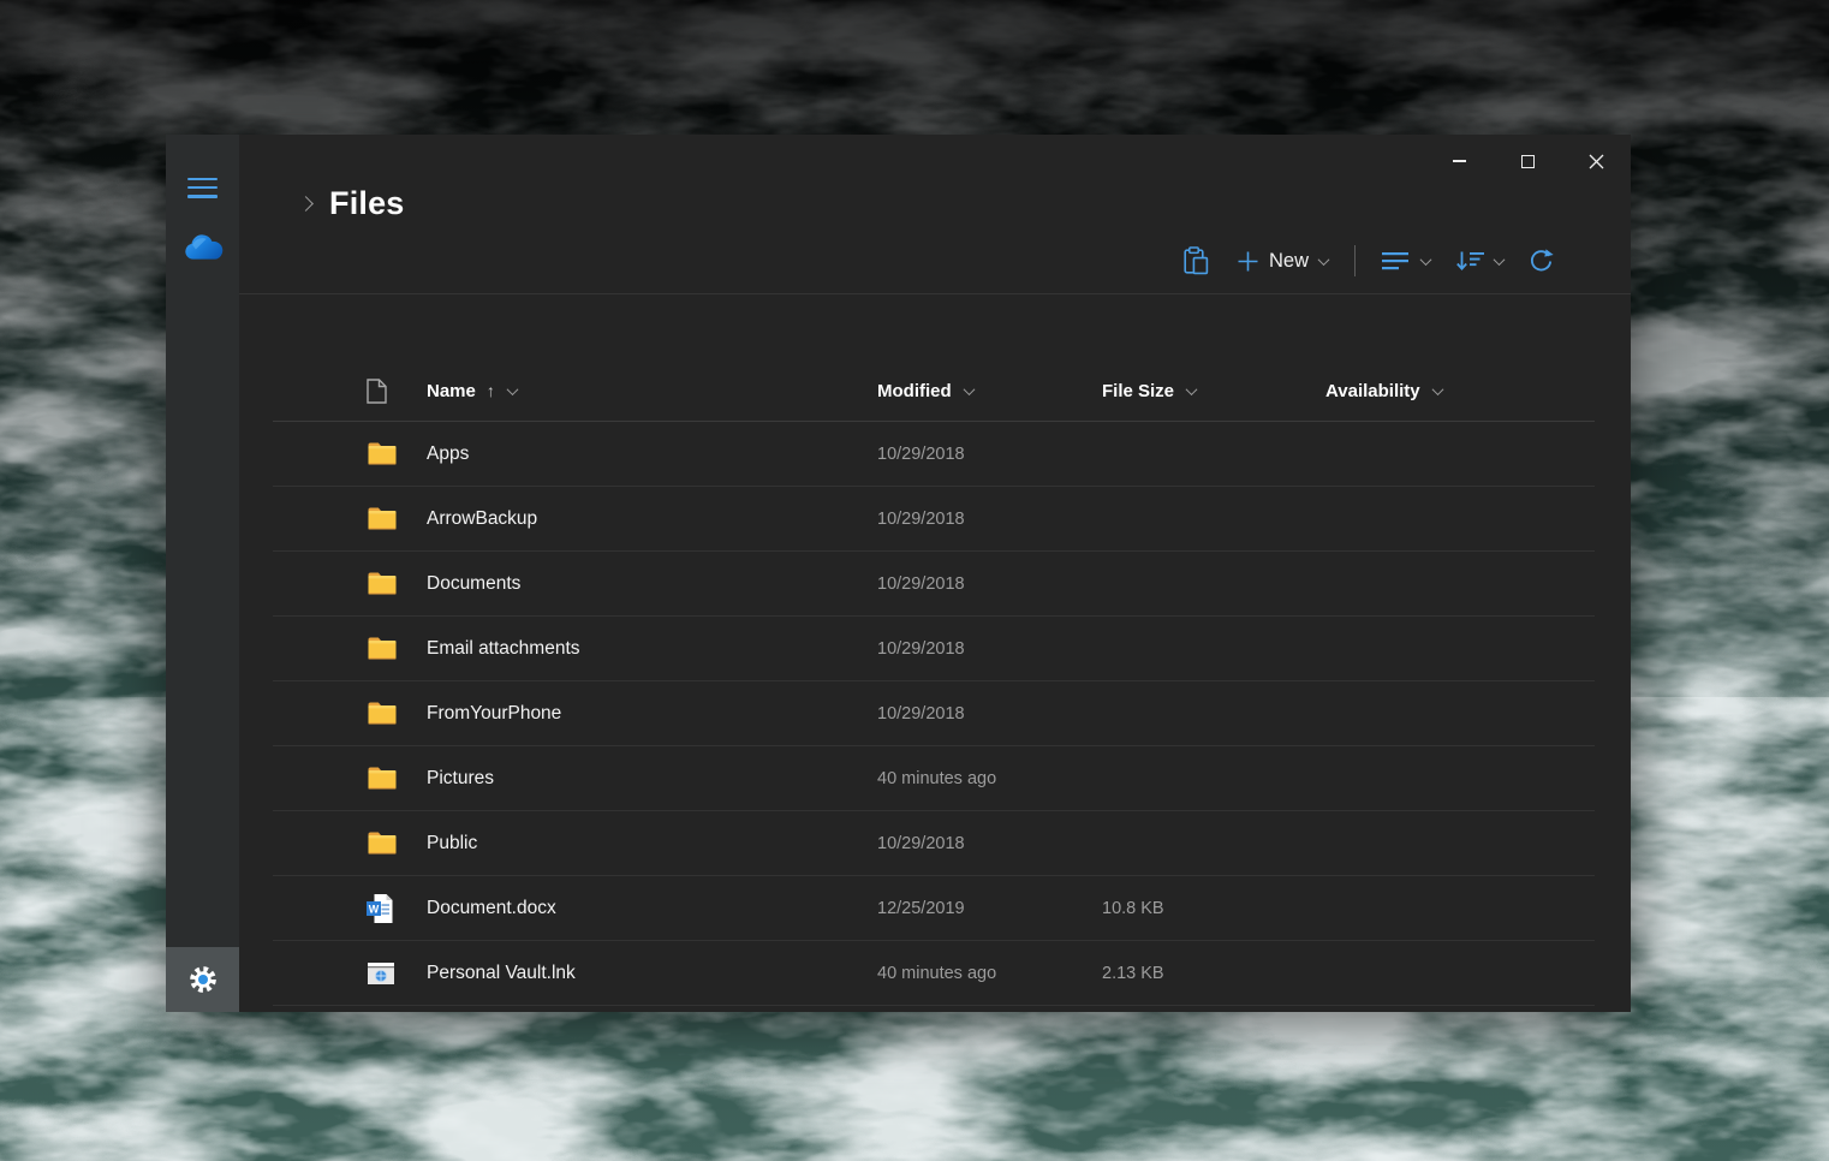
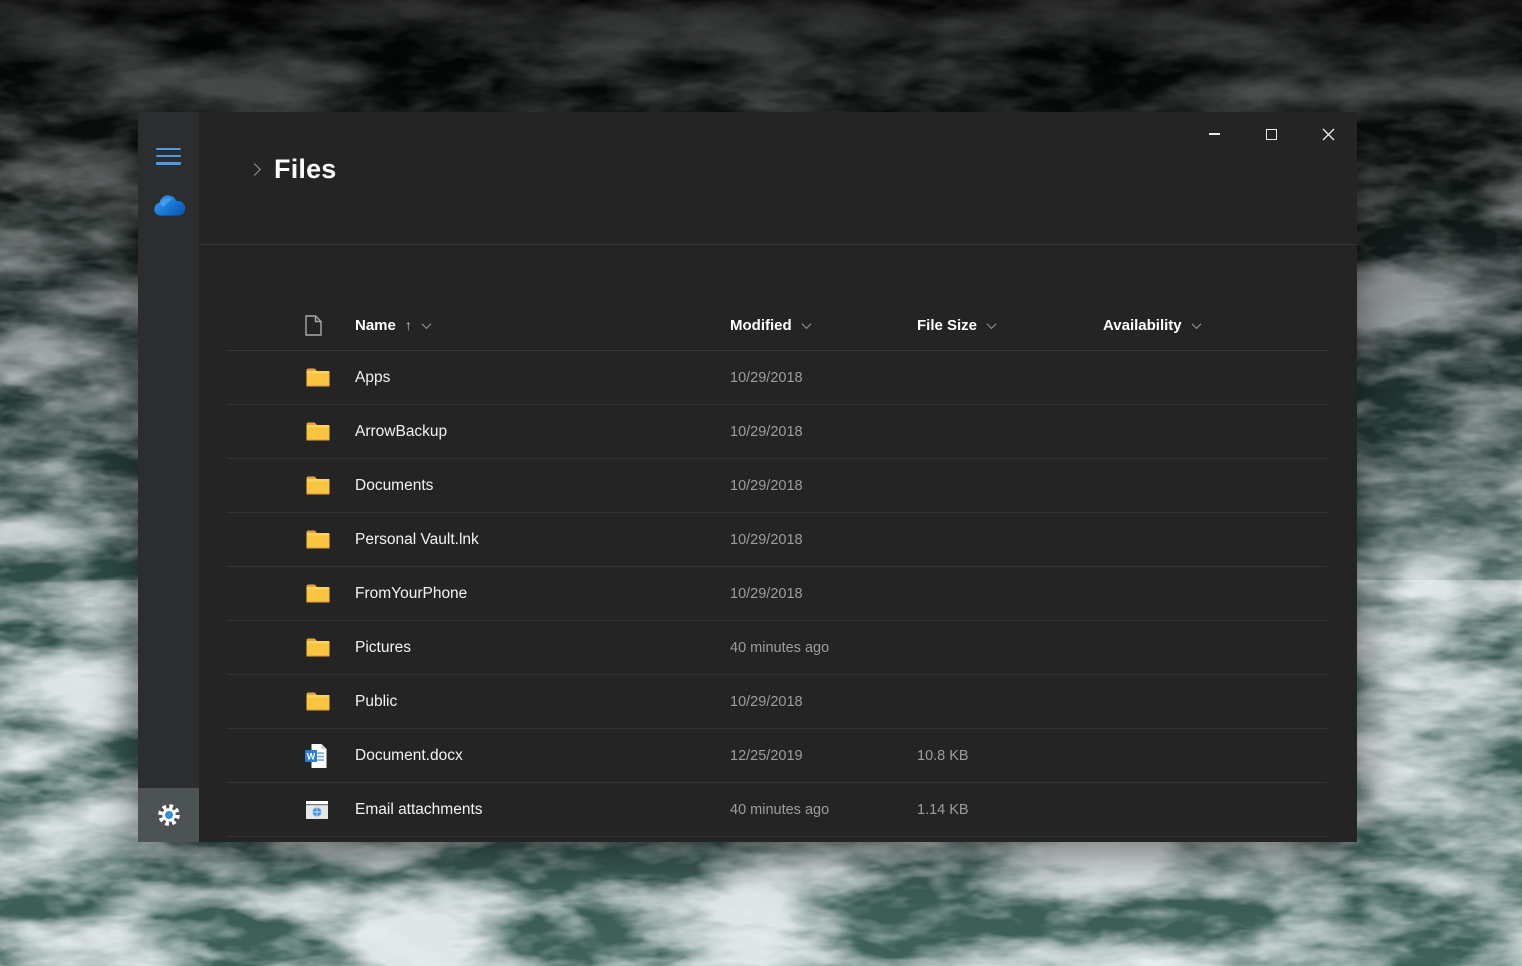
  Files
- New
  Name
  ↑
  Modified
  File Size
  Availability
  Apps
  10/29/2018
  ArrowBackup
  10/29/2018
  Documents
  10/29/2018
- Email attachments
+ Personal Vault.lnk
  10/29/2018
  FromYourPhone
  10/29/2018
  Pictures
  40 minutes ago
  Public
  10/29/2018
  W
  Document.docx
  12/25/2019
  10.8 KB
- Personal Vault.lnk
+ Email attachments
  40 minutes ago
- 2.13 KB
+ 1.14 KB
